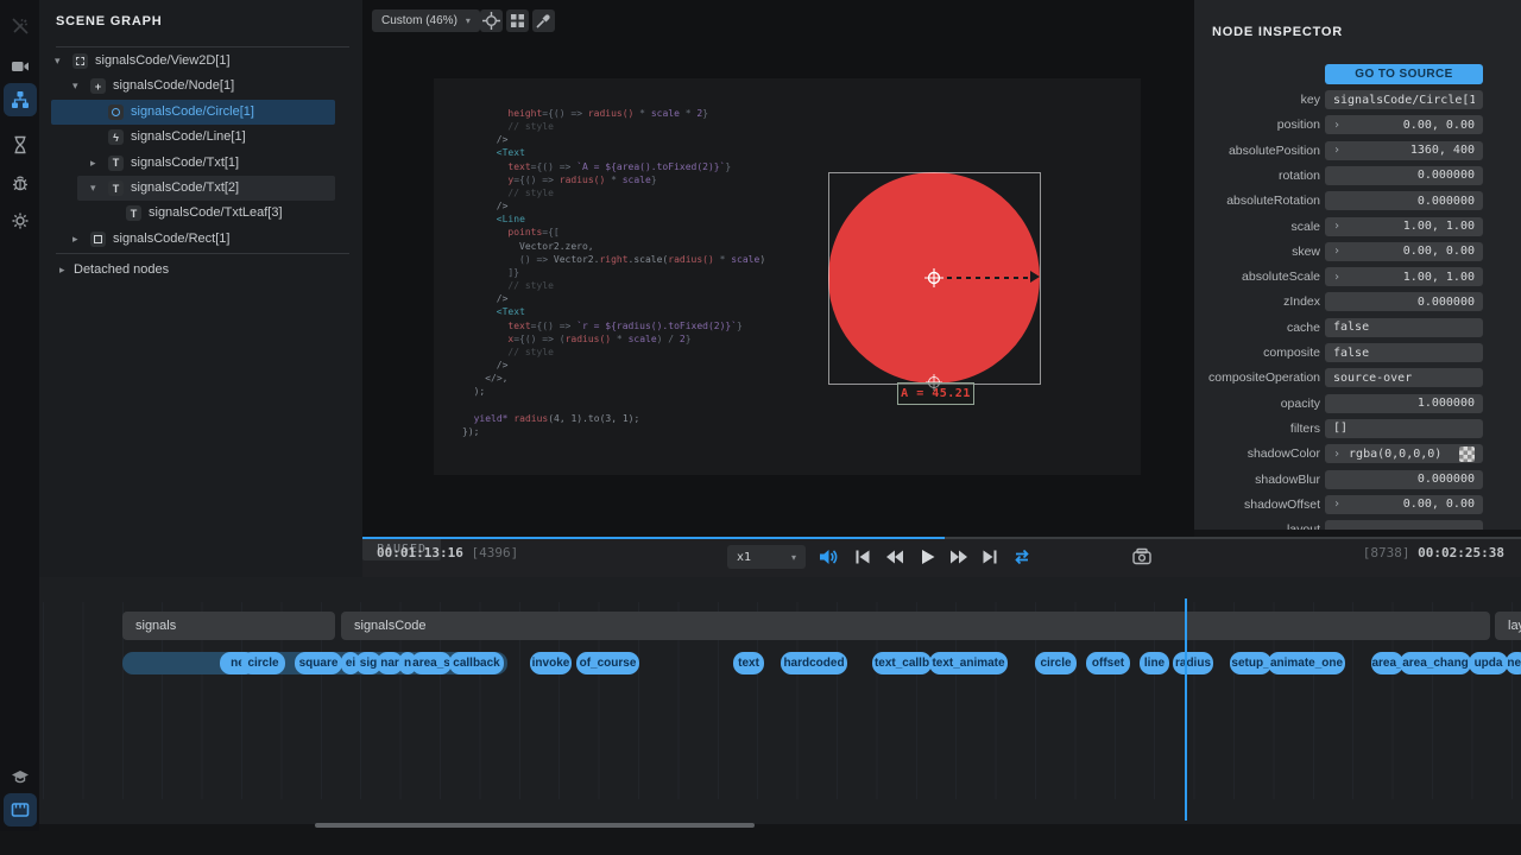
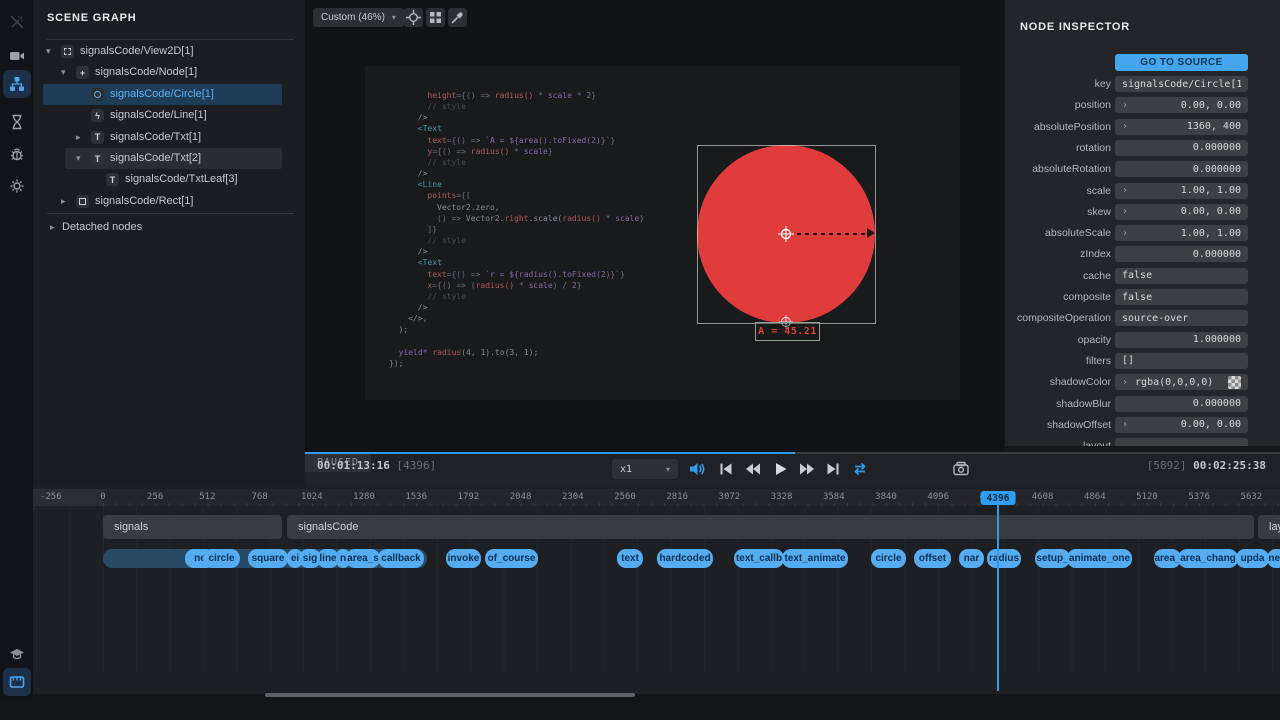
  SCENE GRAPH
  ▾
  signalsCode/View2D[1]
  ▾
  +
  signalsCode/Node[1]
  signalsCode/Circle[1]
  ϟ
  signalsCode/Line[1]
  ▸
  T
  signalsCode/Txt[1]
  ▾
  T
  signalsCode/Txt[2]
  T
  signalsCode/TxtLeaf[3]
  ▸
  signalsCode/Rect[1]
  ▸
  Detached nodes
  Custom (46%)
  ▾
  height={() => radius() * scale * 2}
  // style
  />
  <Text
  text={() => `A = ${area().toFixed(2)}`}
  y={() => radius() * scale}
  // style
  />
  <Line
  points={[
  Vector2.zero,
  () => Vector2.right.scale(radius() * scale)
  ]}
  // style
  />
  <Text
  text={() => `r = ${radius().toFixed(2)}`}
  x={() => (radius() * scale) / 2}
  // style
  />
  </>,
  );
  yield* radius(4, 1).to(3, 1);
  });
  A = 45.21
  NODE INSPECTOR
  GO TO SOURCE
  key
  signalsCode/Circle[1
  position
  ›
  0.00, 0.00
  absolutePosition
  ›
  1360, 400
  rotation
  0.000000
  absoluteRotation
  0.000000
  scale
  ›
  1.00, 1.00
  skew
  ›
  0.00, 0.00
  absoluteScale
  ›
  1.00, 1.00
  zIndex
  0.000000
  cache
  false
  composite
  false
  compositeOperation
  source-over
  opacity
  1.000000
  filters
  []
  shadowColor
  ›
  rgba(0,0,0,0)
  shadowBlur
  0.000000
  shadowOffset
  ›
  0.00, 0.00
  00:01:13:16 [4396]
  x1
  ▾
  PAUSED
- [8738] 00:02:25:38
+ [5892] 00:02:25:38
+ -256
+ 0
+ 256
+ 512
+ 768
+ 1024
+ 1280
+ 1536
+ 1792
+ 2048
+ 2304
+ 2560
+ 2816
+ 3072
+ 3328
+ 3584
+ 3840
+ 4096
+ 4608
+ 4864
+ 5120
+ 5376
+ 5632
+ 4396
  signals
  signalsCode
  circle
  square
  ei
  sig
- nar
+ line
  n
  area_s
  callback
  invoke
  of_course
  text
  hardcoded
  text_callb
  text_animate
  circle
  offset
- line
+ nar
  radius
  setup_
  animate_one
  area
  area_chang
  upda
